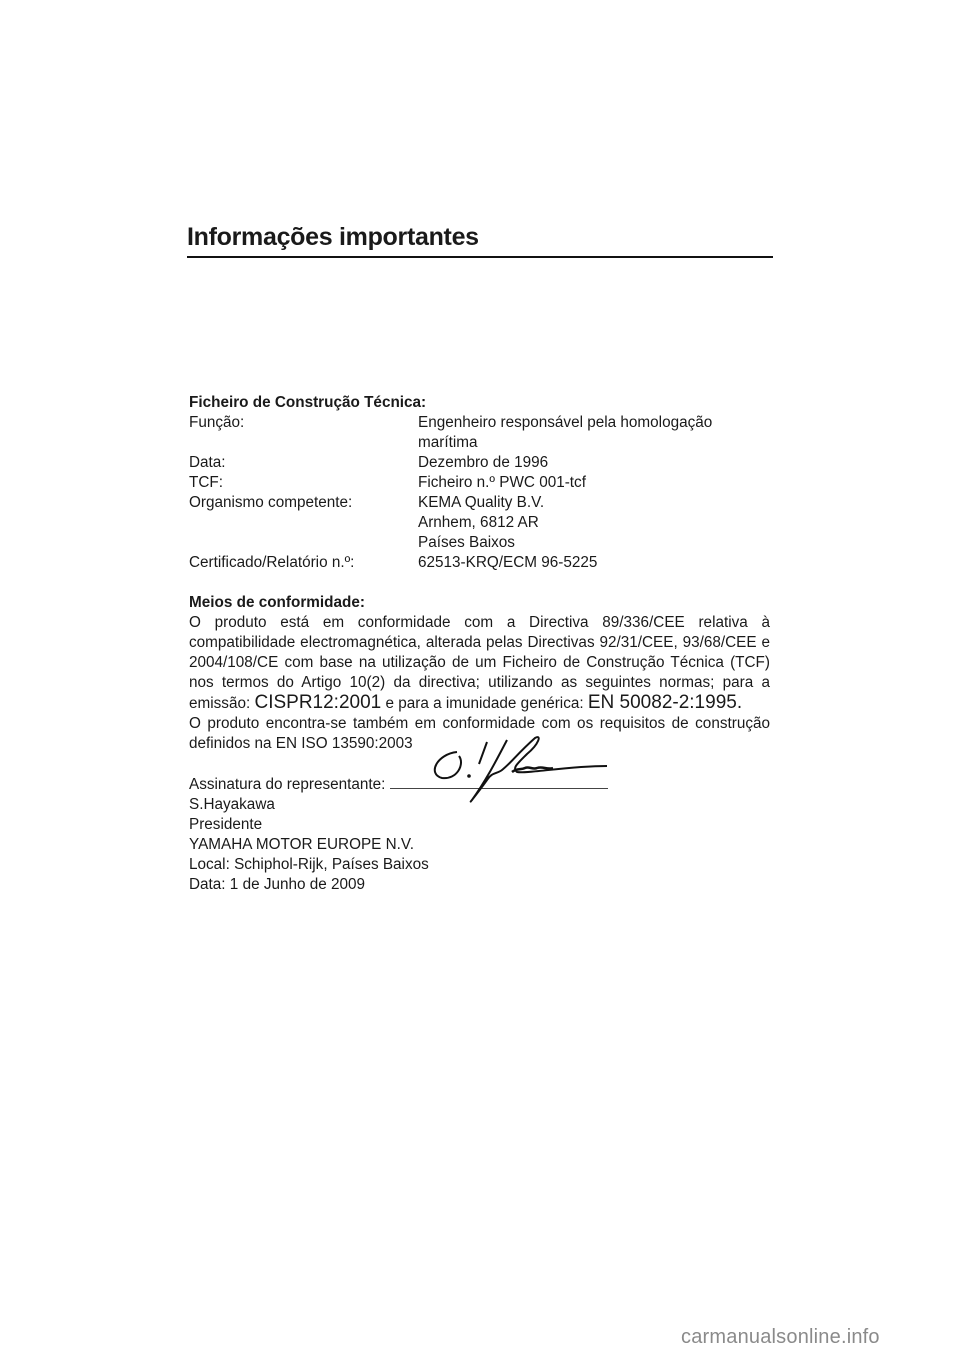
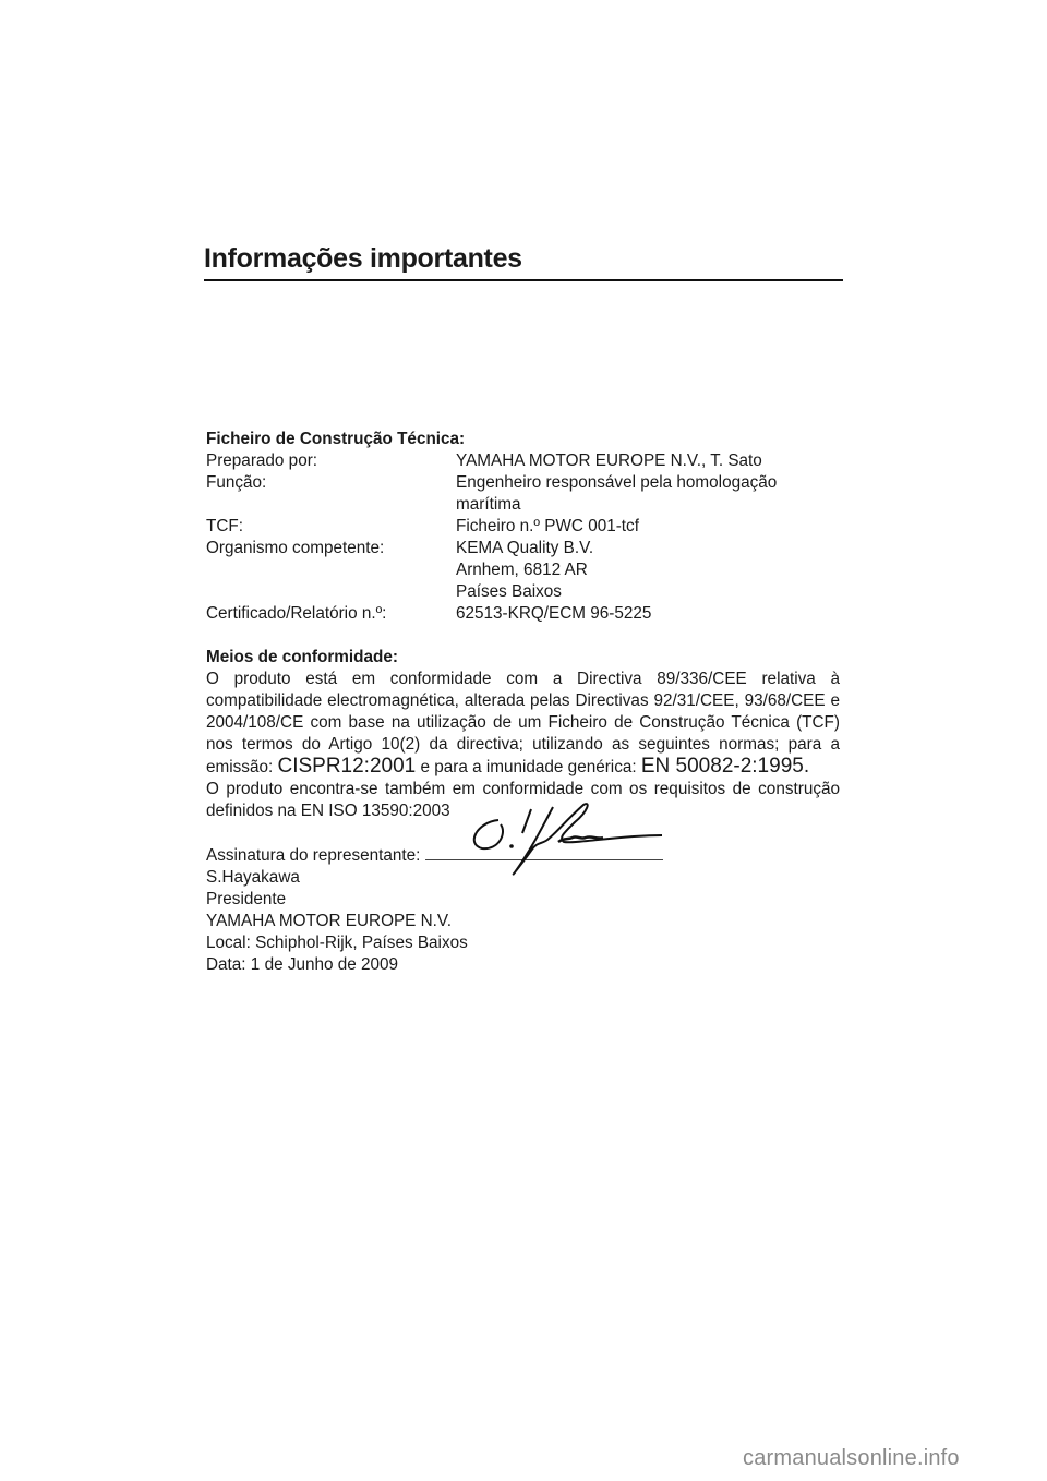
  Informações importantes
  Ficheiro de Construção Técnica:
+ Preparado por:
+ YAMAHA MOTOR EUROPE N.V., T. Sato
  Função:
  Engenheiro responsável pela homologação
  marítima
- Data:
- Dezembro de 1996
  TCF:
  Ficheiro n.º PWC 001-tcf
  Organismo competente:
  KEMA Quality B.V.
  Arnhem, 6812 AR
  Países Baixos
  Certificado/Relatório n.º:
  62513-KRQ/ECM 96-5225
  Meios de conformidade:
  O produto está em conformidade com a Directiva 89/336/CEE relativa à compatibilidade electromagnética, alterada pelas Directivas 92/31/CEE, 93/68/CEE e 2004/108/CE com base na utilização de um Ficheiro de Construção Técnica (TCF) nos termos do Artigo 10(2) da directiva; utilizando as seguintes normas; para a emissão: CISPR12:2001 e para a imunidade genérica: EN 50082-2:1995.
  O produto encontra-se também em conformidade com os requisitos de construção definidos na EN ISO 13590:2003
  Assinatura do representante:
  S.Hayakawa
  Presidente
  YAMAHA MOTOR EUROPE N.V.
  Local: Schiphol-Rijk, Países Baixos
  Data: 1 de Junho de 2009
  carmanualsonline.info
